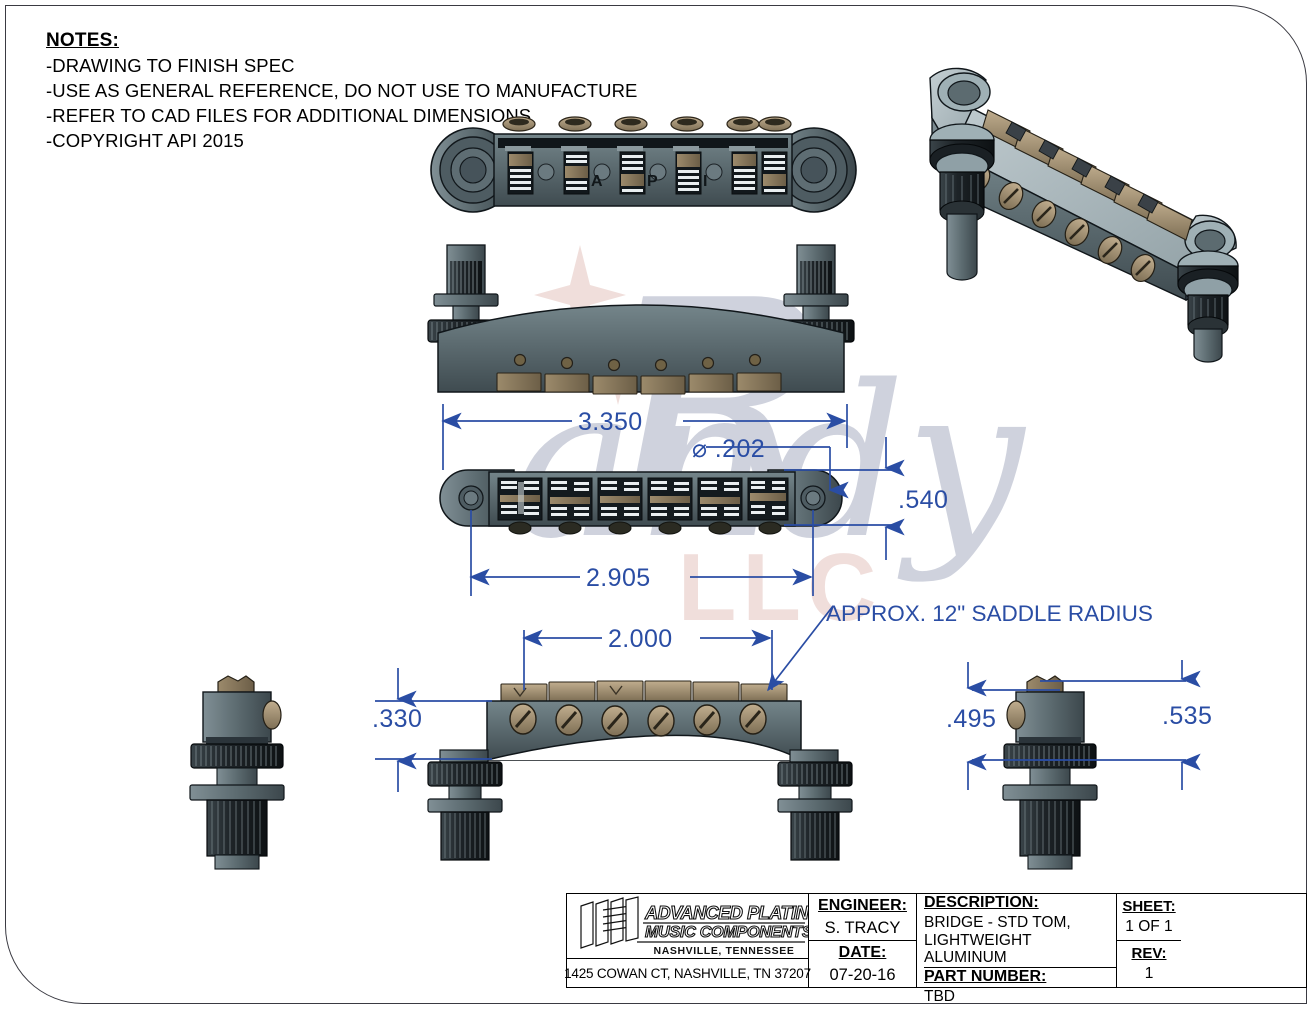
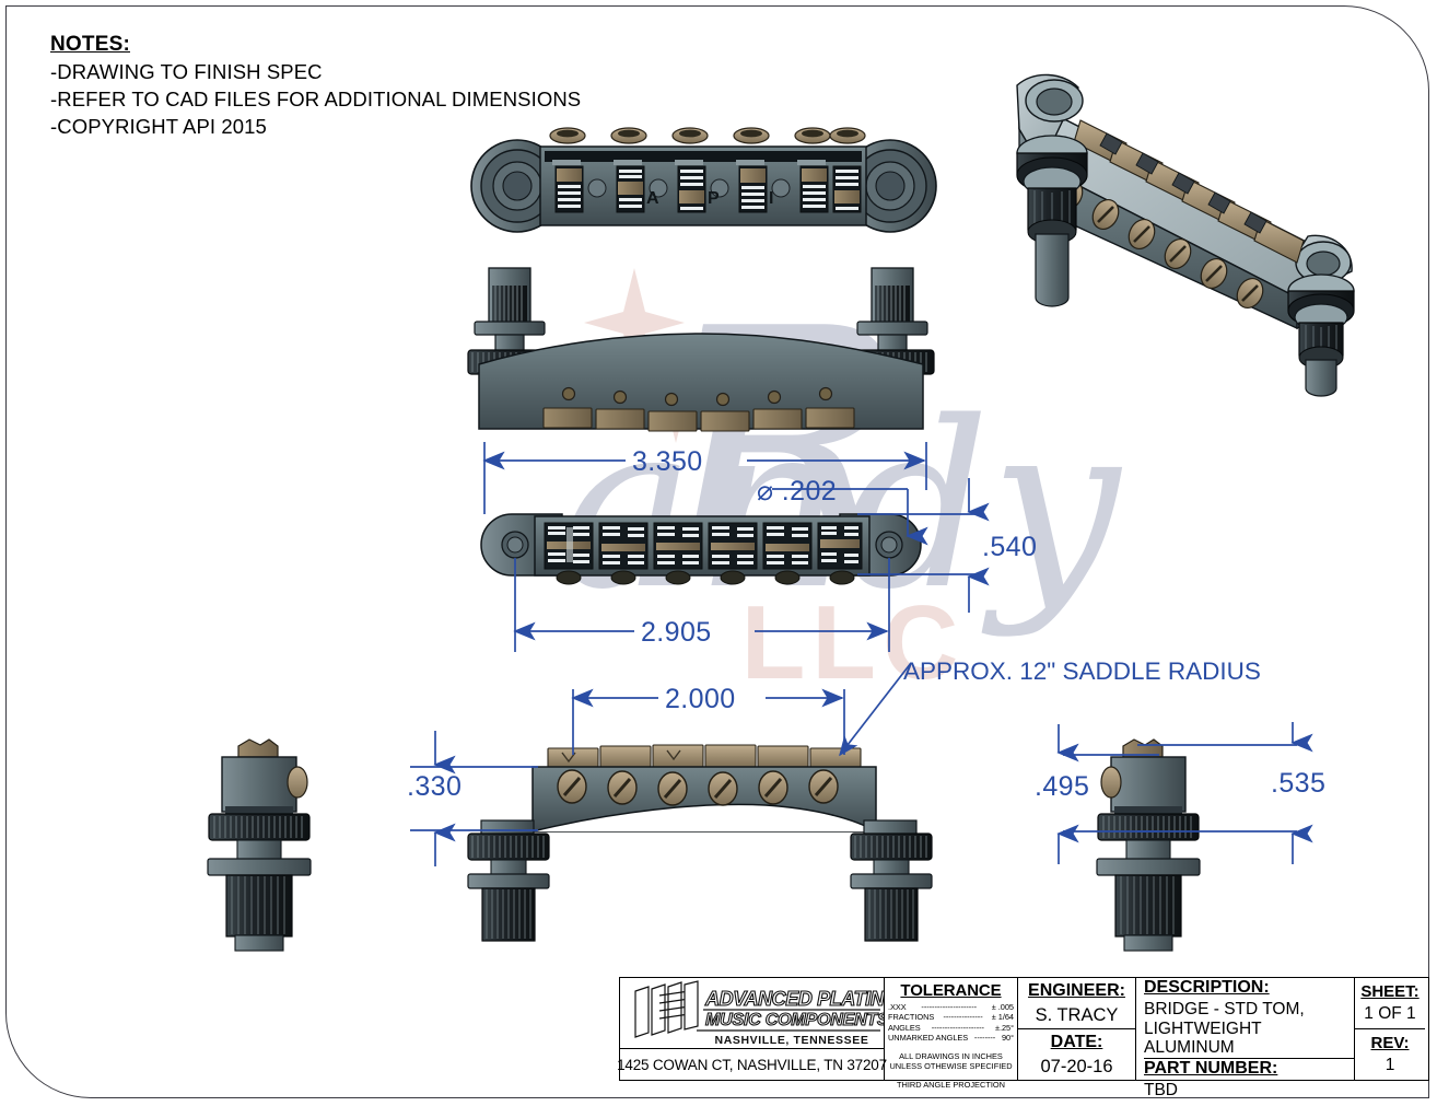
  R
  LLC
  NOTES:
  -DRAWING TO FINISH SPEC
- -USE AS GENERAL REFERENCE, DO NOT USE TO MANUFACTURE
  -REFER TO CAD FILES FOR ADDITIONAL DIMENSIONS
  -COPYRIGHT API 2015
  A
  P
  I
  3.350
  ⌀ .202
  .540
  2.905
  2.000
  .330
  .495
  .535
  APPROX. 12" SADDLE RADIUS
  ADVANCED PLATIN
  MUSIC COMPONENTS
  NASHVILLE, TENNESSEE
  1425 COWAN CT, NASHVILLE, TN 37207
+ TOLERANCE
+ .XXX
+ ---------------------
+ ± .005
+ FRACTIONS
+ ---------------
+ ± 1/64
+ ANGLES
+ --------------------
+ ±.25°
+ UNMARKED ANGLES
+ --------
+ 90°
+ ALL DRAWINGS IN INCHES
+ UNLESS OTHEWISE SPECIFIED
+ THIRD ANGLE PROJECTION
  ENGINEER:
  S. TRACY
  DATE:
  07-20-16
  DESCRIPTION:
  BRIDGE - STD TOM,
  LIGHTWEIGHT ALUMINUM
  PART NUMBER:
  TBD
  SHEET:
  1 OF 1
  REV:
  1
